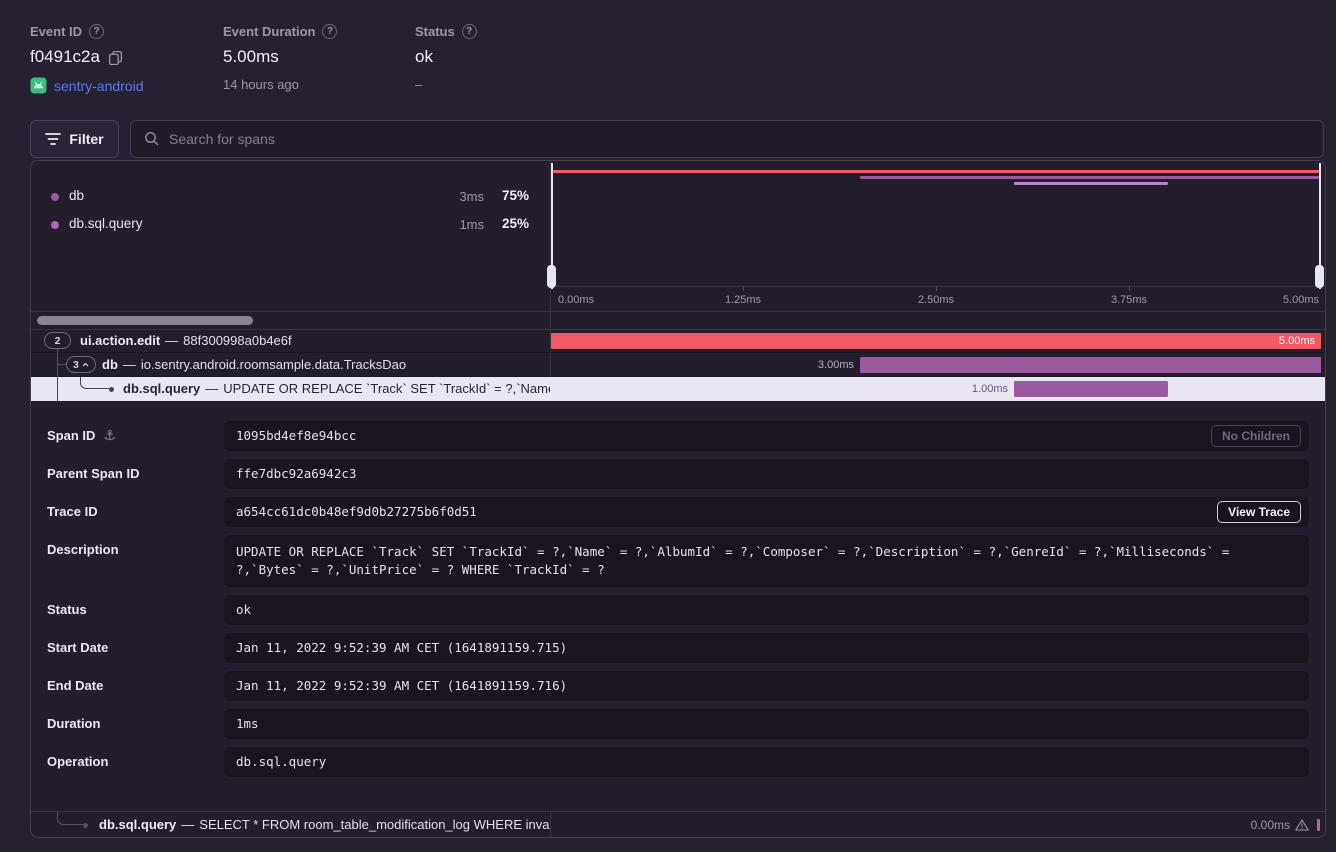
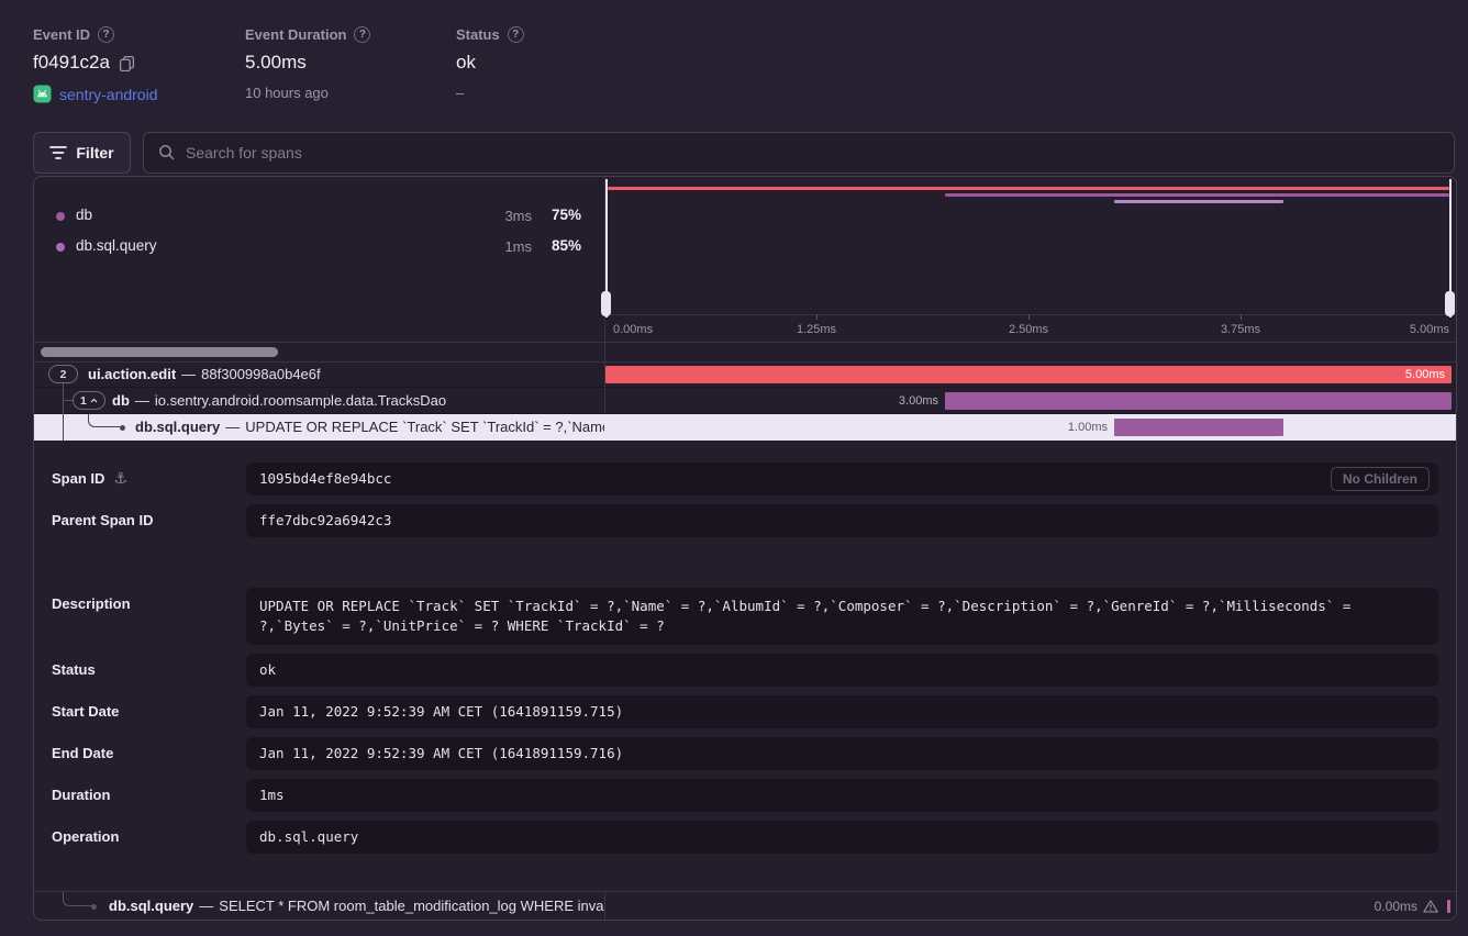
  Event ID
  ?
  f0491c2a
  sentry-android
  Event Duration
  ?
  5.00ms
- 14 hours ago
+ 10 hours ago
  Status
  ?
  ok
  –
  Filter
  Search for spans
  db
  3ms
  75%
  db.sql.query
  1ms
- 25%
+ 85%
  0.00ms
  1.25ms
  2.50ms
  3.75ms
  5.00ms
  2
  ui.action.edit — 88f300998a0b4e6f
  5.00ms
- 3
+ 1
  db — io.sentry.android.roomsample.data.TracksDao
  3.00ms
  db.sql.query — UPDATE OR REPLACE `Track` SET `TrackId` = ?,`Nam
  1.00ms
  Span ID
  ⚓
  1095bd4ef8e94bcc
  No Children
  Parent Span ID
  ffe7dbc92a6942c3
- Trace ID
- a654cc61dc0b48ef9d0b27275b6f0d51
- View Trace
  Description
  UPDATE OR REPLACE `Track` SET `TrackId` = ?,`Name` = ?,`AlbumId` = ?,`Composer` = ?,`Description` = ?,`GenreId` = ?,`Milliseconds` = ?,`Bytes` = ?,`UnitPrice` = ? WHERE `TrackId` = ?
  Status
  ok
  Start Date
  Jan 11, 2022 9:52:39 AM CET (1641891159.715)
  End Date
  Jan 11, 2022 9:52:39 AM CET (1641891159.716)
  Duration
  1ms
  Operation
  db.sql.query
  db.sql.query — SELECT * FROM room_table_modification_log WHERE inva
  0.00ms
